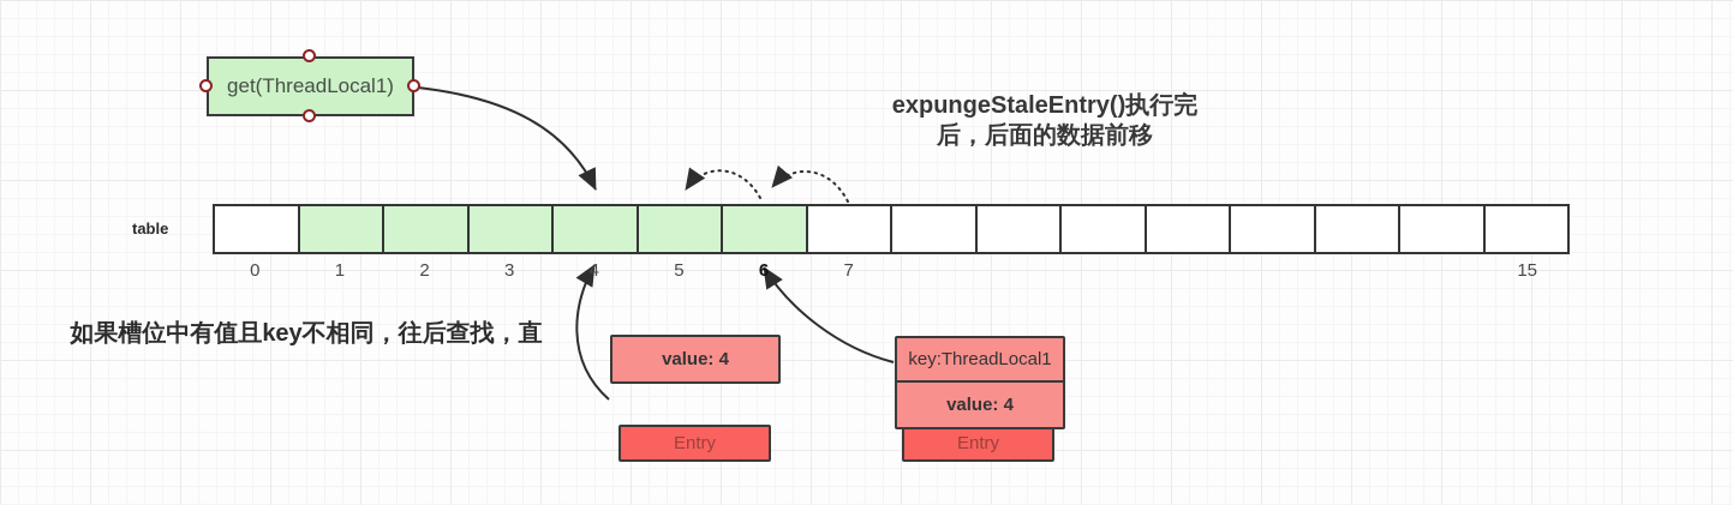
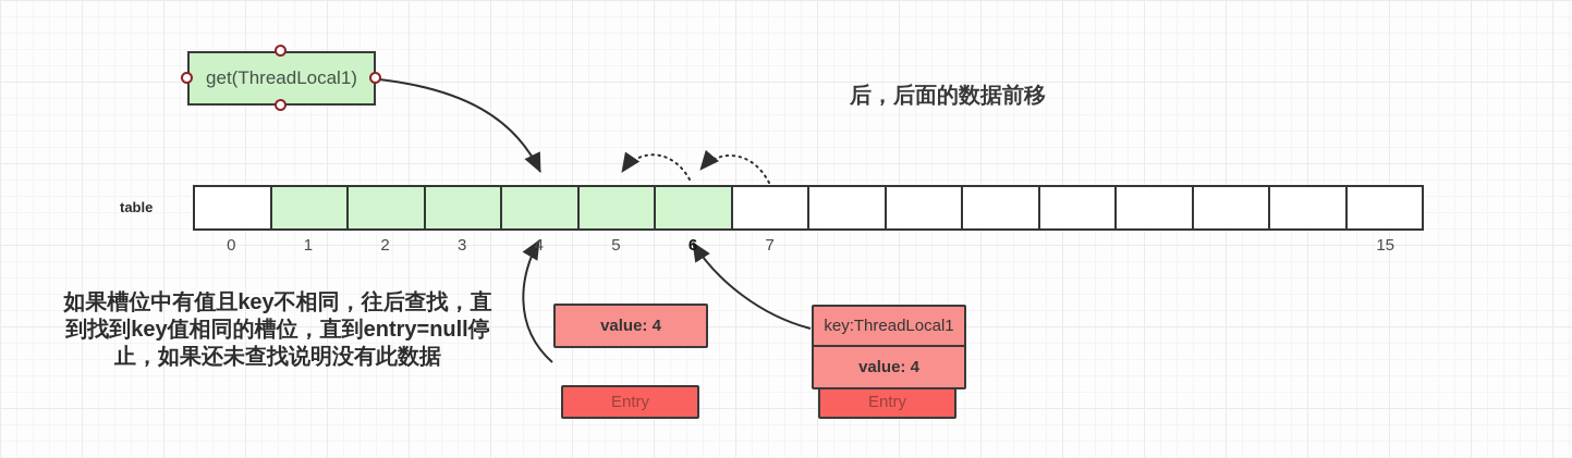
  get(ThreadLocal1)
- expungeStaleEntry()执行完
  后，后面的数据前移
  如果槽位中有值且key不相同，往后查找，直
+ 到找到key值相同的槽位，直到entry=null停
+ 止，如果还未查找说明没有此数据
  table
  0
  1
  2
  3
  4
  5
  6
  7
  15
  Entry
  value: 4
  Entry
  key:ThreadLocal1
  value: 4
